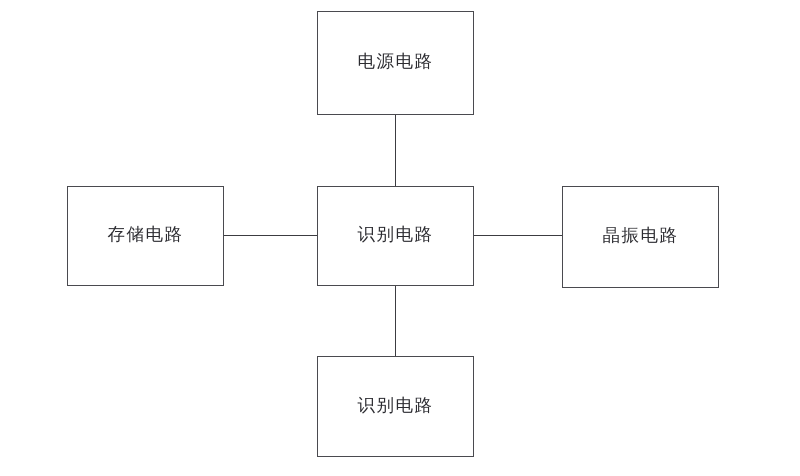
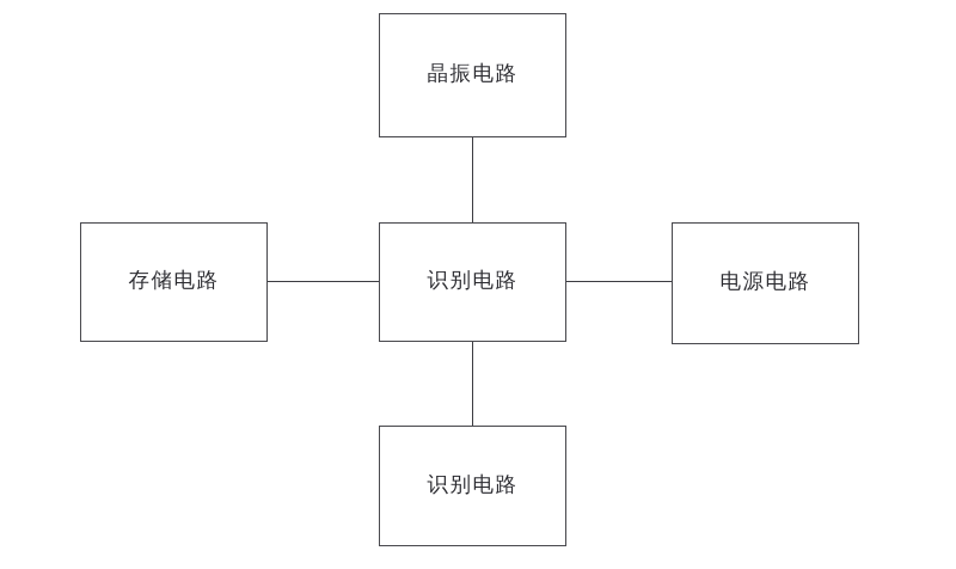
- 电源电路
+ 晶振电路
  存储电路
  识别电路
- 晶振电路
+ 电源电路
  识别电路
